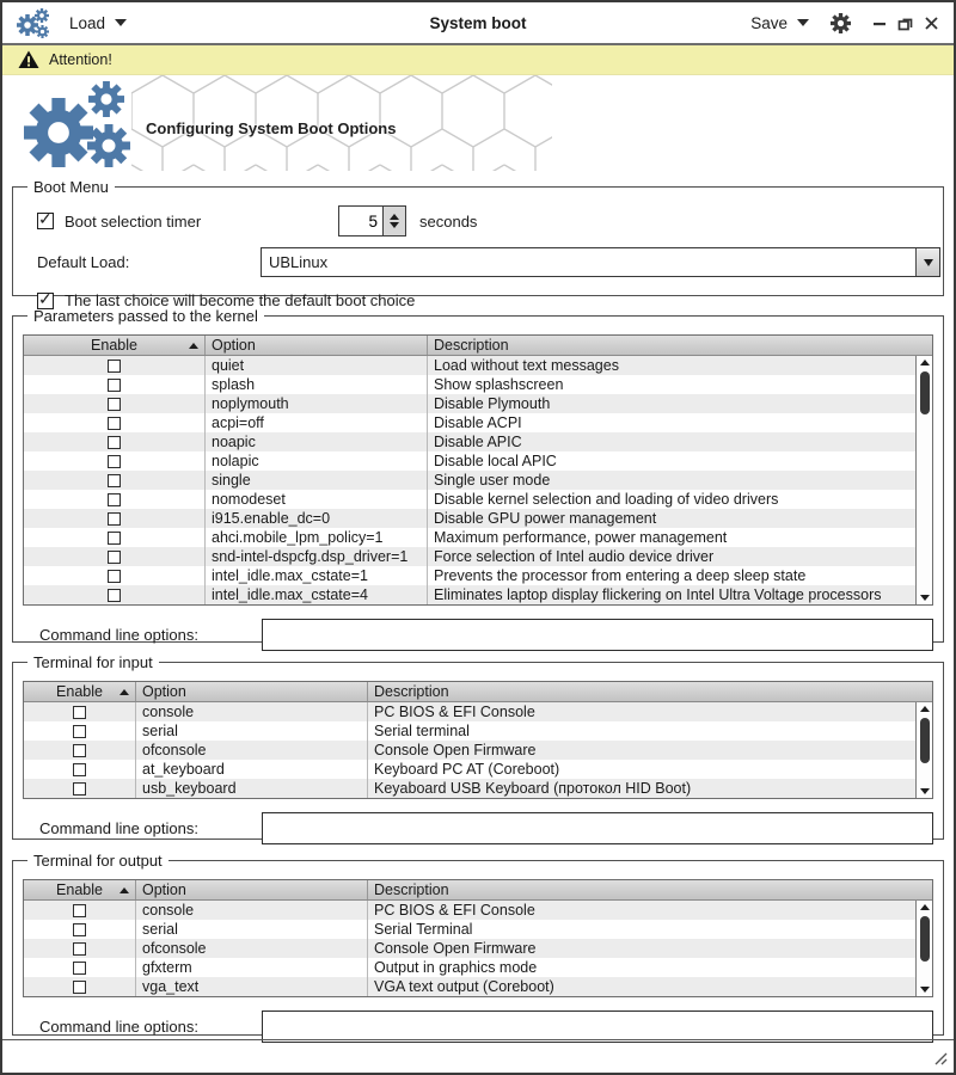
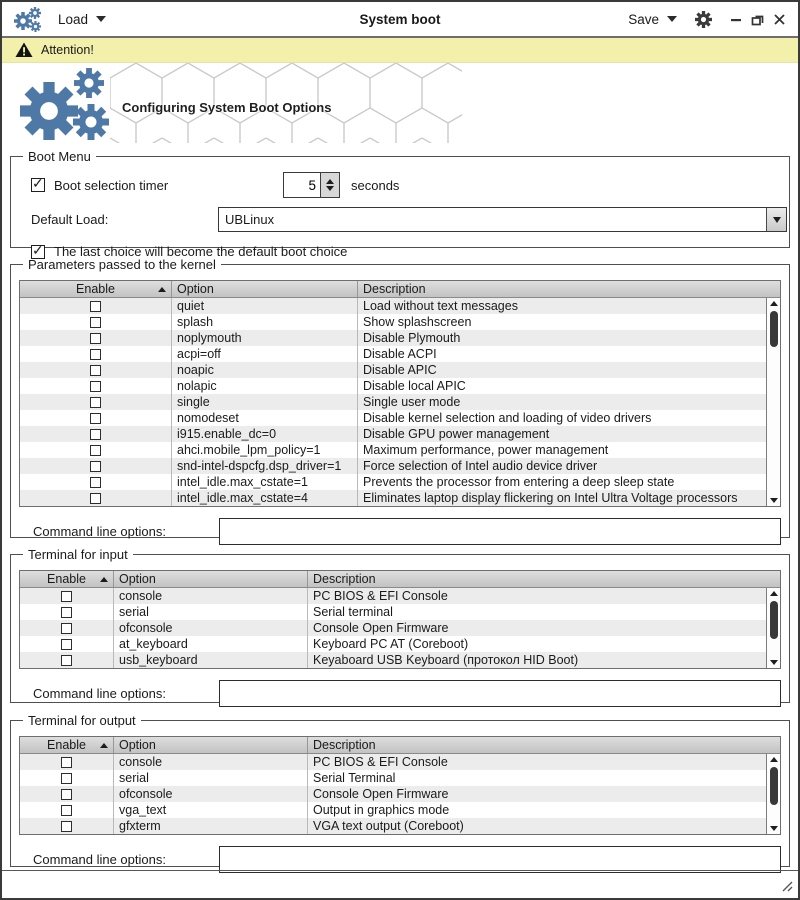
  System boot
  Load
  Save
  Attention!
  Configuring System Boot Options
  Boot Menu
  Boot selection timer
  5
  seconds
  Default Load:
  UBLinux
  The last choice will become the default boot choice
  Parameters passed to the kernel
  Enable
  Option
  Description
  quiet
  Load without text messages
  splash
  Show splashscreen
  noplymouth
  Disable Plymouth
  acpi=off
  Disable ACPI
  noapic
  Disable APIC
  nolapic
  Disable local APIC
  single
  Single user mode
  nomodeset
  Disable kernel selection and loading of video drivers
  i915.enable_dc=0
  Disable GPU power management
  ahci.mobile_lpm_policy=1
  Maximum performance, power management
  snd-intel-dspcfg.dsp_driver=1
  Force selection of Intel audio device driver
  intel_idle.max_cstate=1
  Prevents the processor from entering a deep sleep state
  intel_idle.max_cstate=4
  Eliminates laptop display flickering on Intel Ultra Voltage processors
  Command line options:
  Terminal for input
  Enable
  Option
  Description
  console
  PC BIOS & EFI Console
  serial
  Serial terminal
  ofconsole
  Console Open Firmware
  at_keyboard
  Keyboard PC AT (Coreboot)
  usb_keyboard
  Keyaboard USB Keyboard (протокол HID Boot)
  Command line options:
  Terminal for output
  Enable
  Option
  Description
  console
  PC BIOS & EFI Console
  serial
  Serial Terminal
  ofconsole
  Console Open Firmware
- gfxterm
+ vga_text
  Output in graphics mode
- vga_text
+ gfxterm
  VGA text output (Coreboot)
  Command line options:
